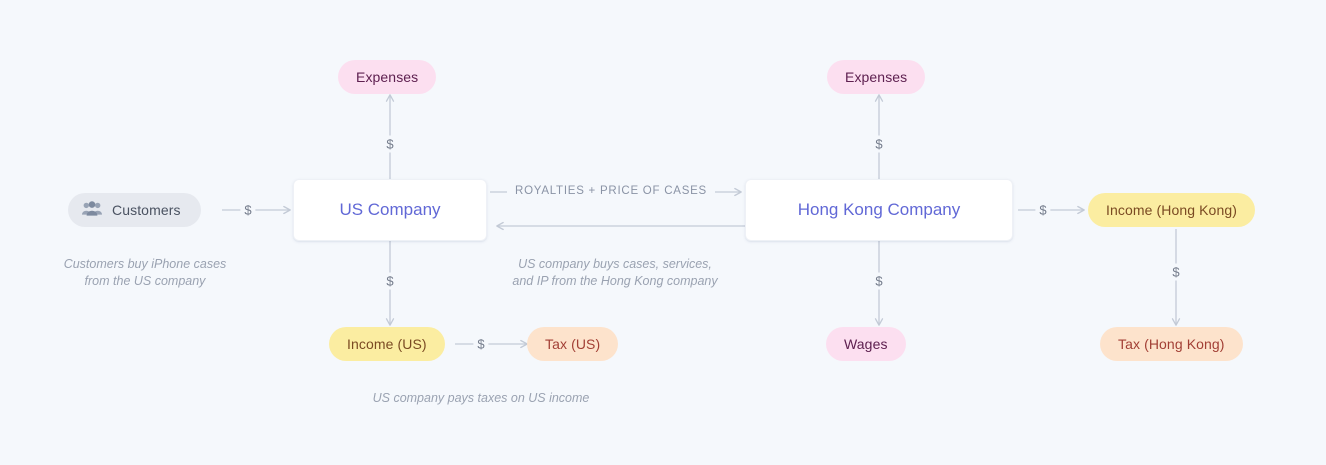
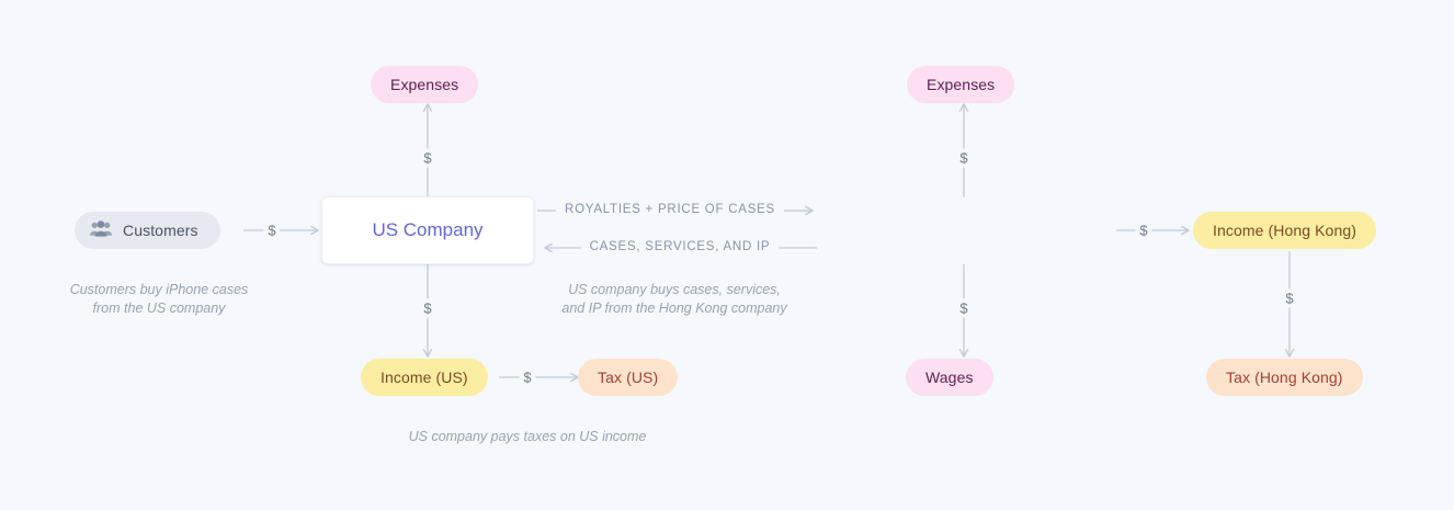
  $
  $
  $
  $
  $
  $
  $
  $
  ROYALTIES + PRICE OF CASES
+ CASES, SERVICES, AND IP
  Customers
  US Company
- Hong Kong Company
  Expenses
  Expenses
  Income (US)
  Tax (US)
  Wages
  Income (Hong Kong)
  Tax (Hong Kong)
  Customers buy iPhone cases
  from the US company
  US company buys cases, services,
  and IP from the Hong Kong company
  US company pays taxes on US income
